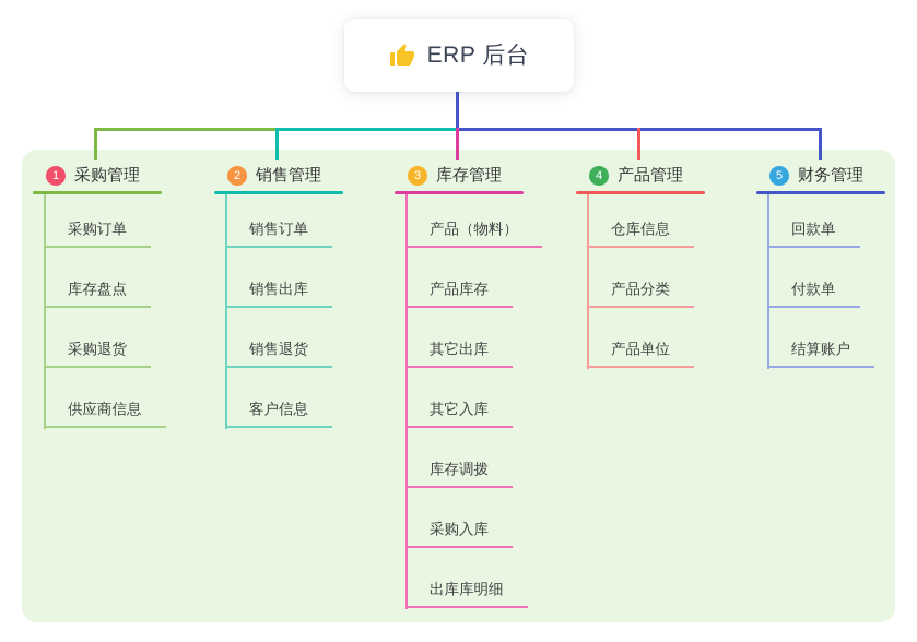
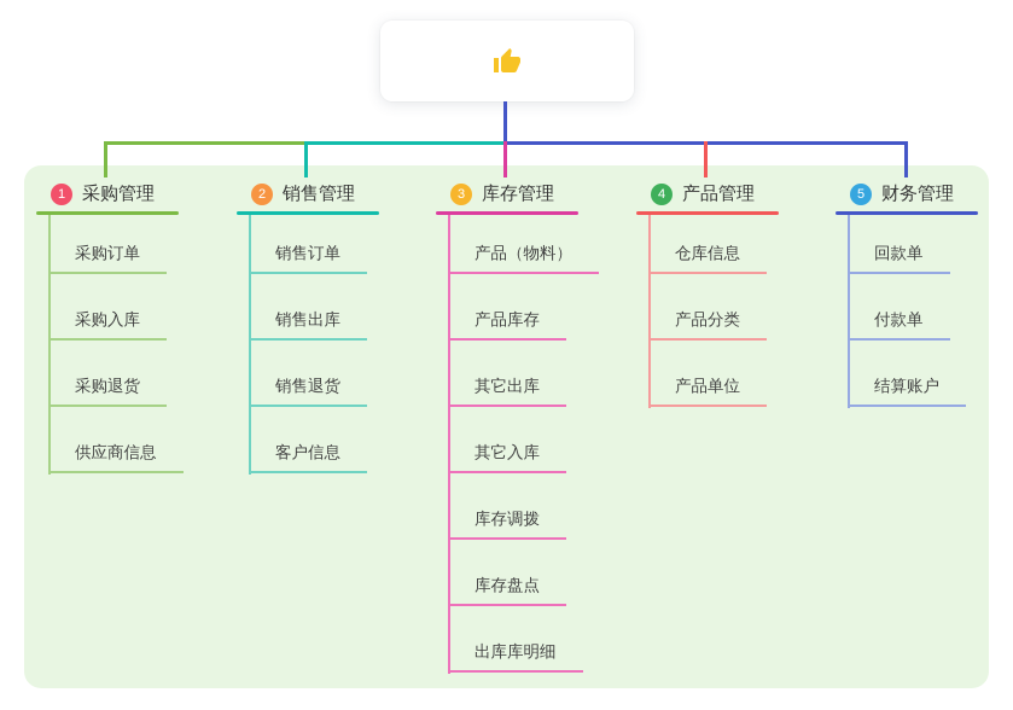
- ERP 后台
  1
  采购管理
  采购订单
- 库存盘点
+ 采购入库
  采购退货
  供应商信息
  2
  销售管理
  销售订单
  销售出库
  销售退货
  客户信息
  3
  库存管理
  产品（物料）
  产品库存
  其它出库
  其它入库
  库存调拨
- 采购入库
+ 库存盘点
  出库库明细
  4
  产品管理
  仓库信息
  产品分类
  产品单位
  5
  财务管理
  回款单
  付款单
  结算账户
